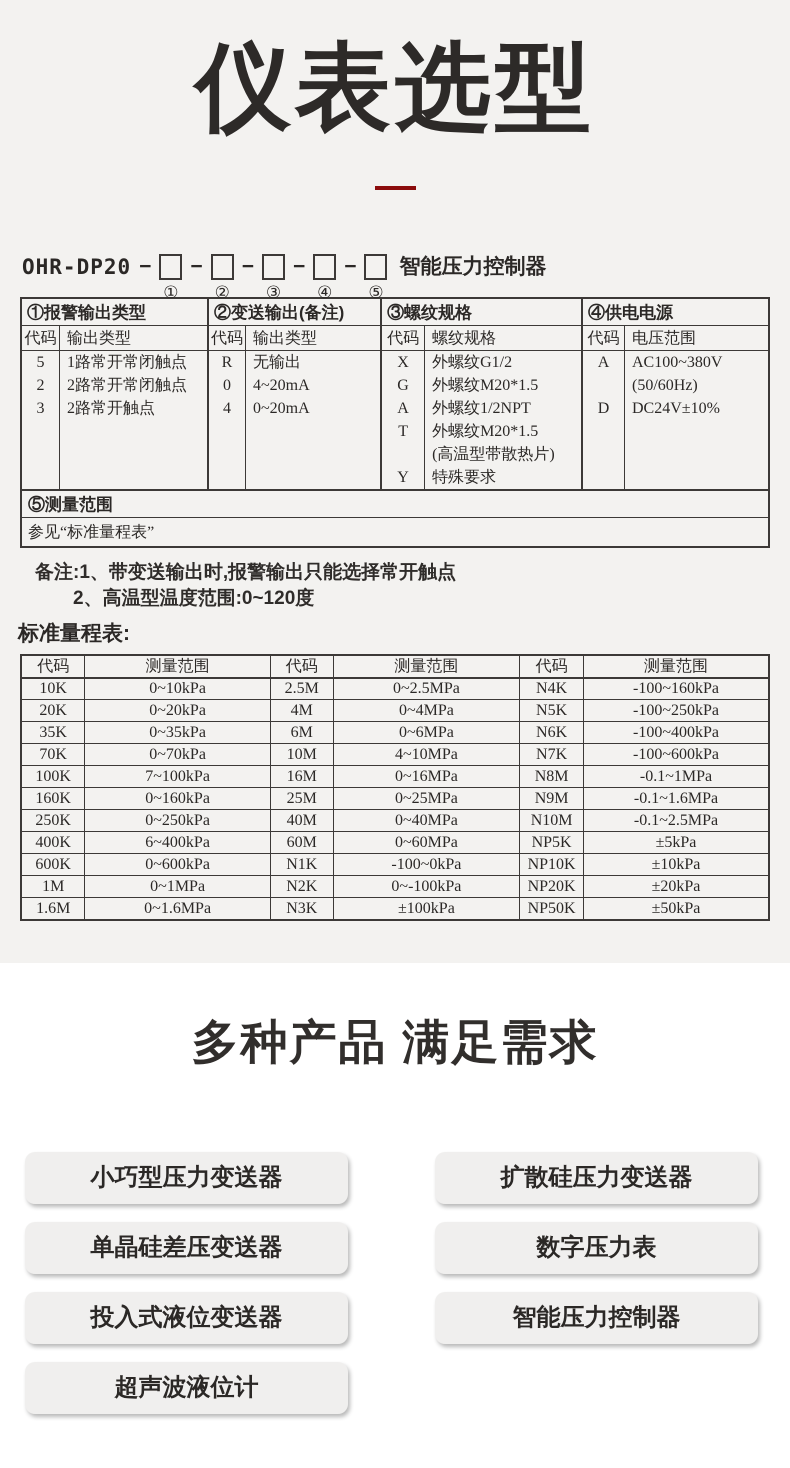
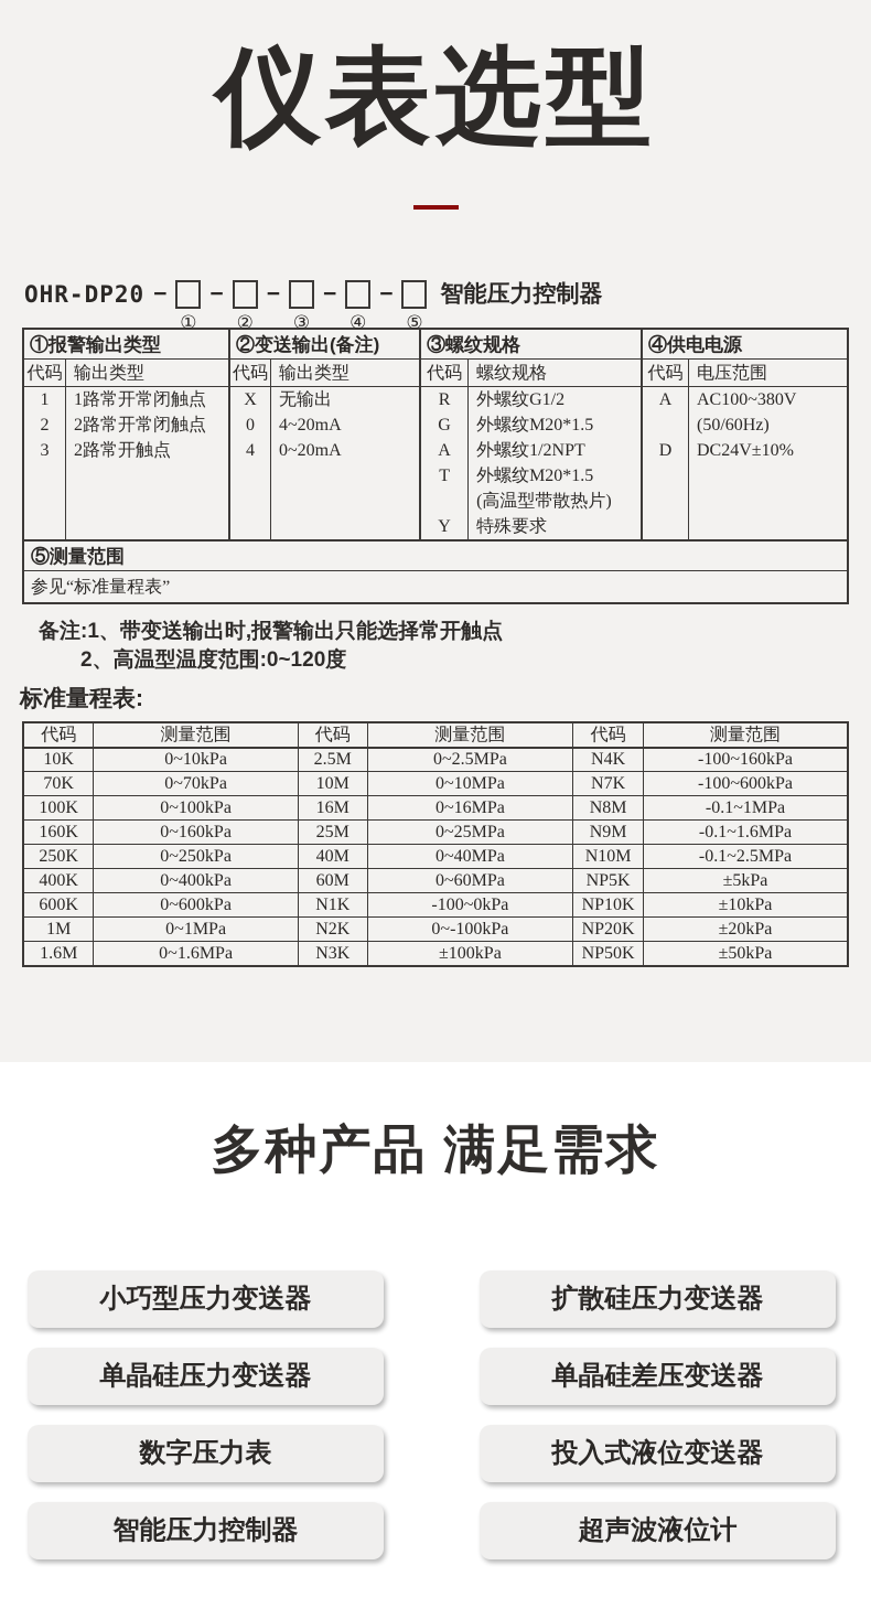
  仪表选型
  OHR-DP20
  −
  ①
  −
  ②
  −
  ③
  −
  ④
  −
  ⑤
  智能压力控制器
  ①报警输出类型
  代码
  输出类型
- 5
+ 1
  2
  3
  1路常开常闭触点
  2路常开常闭触点
  2路常开触点
  ②变送输出(备注)
  代码
  输出类型
- R
+ X
  0
  4
  无输出
  4~20mA
  0~20mA
  ③螺纹规格
  代码
  螺纹规格
- X
+ R
  G
  A
  T
  Y
  外螺纹G1/2
  外螺纹M20*1.5
  外螺纹1/2NPT
  外螺纹M20*1.5
  (高温型带散热片)
  特殊要求
  ④供电电源
  代码
  电压范围
  A
  D
  AC100~380V
  (50/60Hz)
  DC24V±10%
  ⑤测量范围
  参见“标准量程表”
  备注:1、带变送输出时,报警输出只能选择常开触点
  2、高温型温度范围:0~120度
  标准量程表:
  代码	测量范围	代码	测量范围	代码	测量范围
  10K	0~10kPa	2.5M	0~2.5MPa	N4K	-100~160kPa
- 20K	0~20kPa	4M	0~4MPa	N5K	-100~250kPa
- 35K	0~35kPa	6M	0~6MPa	N6K	-100~400kPa
- 70K	0~70kPa	10M	4~10MPa	N7K	-100~600kPa
+ 70K	0~70kPa	10M	0~10MPa	N7K	-100~600kPa
- 100K	7~100kPa	16M	0~16MPa	N8M	-0.1~1MPa
+ 100K	0~100kPa	16M	0~16MPa	N8M	-0.1~1MPa
  160K	0~160kPa	25M	0~25MPa	N9M	-0.1~1.6MPa
  250K	0~250kPa	40M	0~40MPa	N10M	-0.1~2.5MPa
- 400K	6~400kPa	60M	0~60MPa	NP5K	±5kPa
+ 400K	0~400kPa	60M	0~60MPa	NP5K	±5kPa
  600K	0~600kPa	N1K	-100~0kPa	NP10K	±10kPa
  1M	0~1MPa	N2K	0~-100kPa	NP20K	±20kPa
  1.6M	0~1.6MPa	N3K	±100kPa	NP50K	±50kPa
  多种产品 满足需求
  小巧型压力变送器
  扩散硅压力变送器
+ 单晶硅压力变送器
  单晶硅差压变送器
  数字压力表
  投入式液位变送器
  智能压力控制器
  超声波液位计
